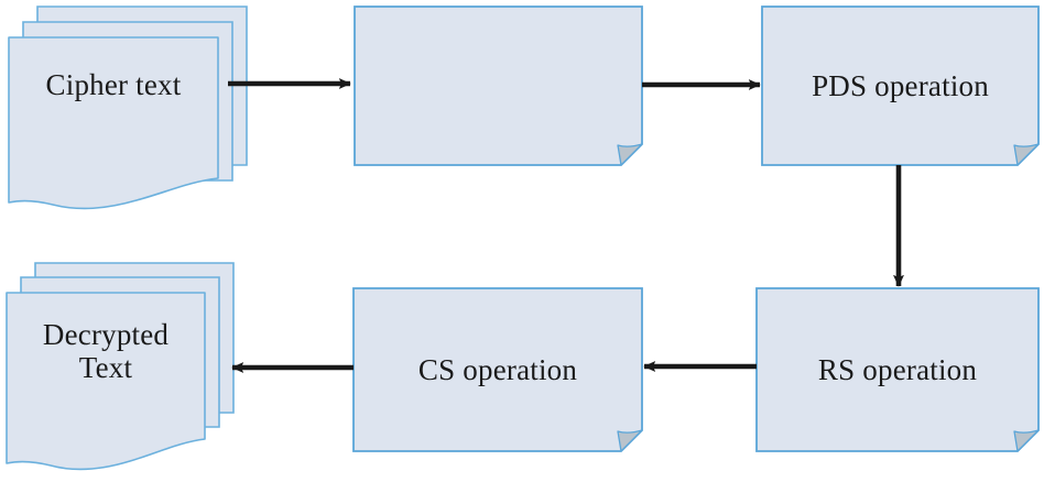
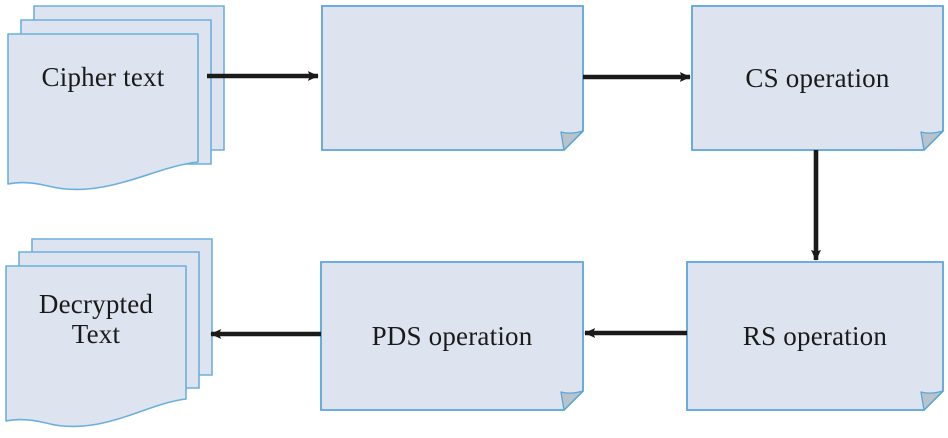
  Cipher text
- PDS operation
+ CS operation
  RS operation
- CS operation
+ PDS operation
  Decrypted
  Text
